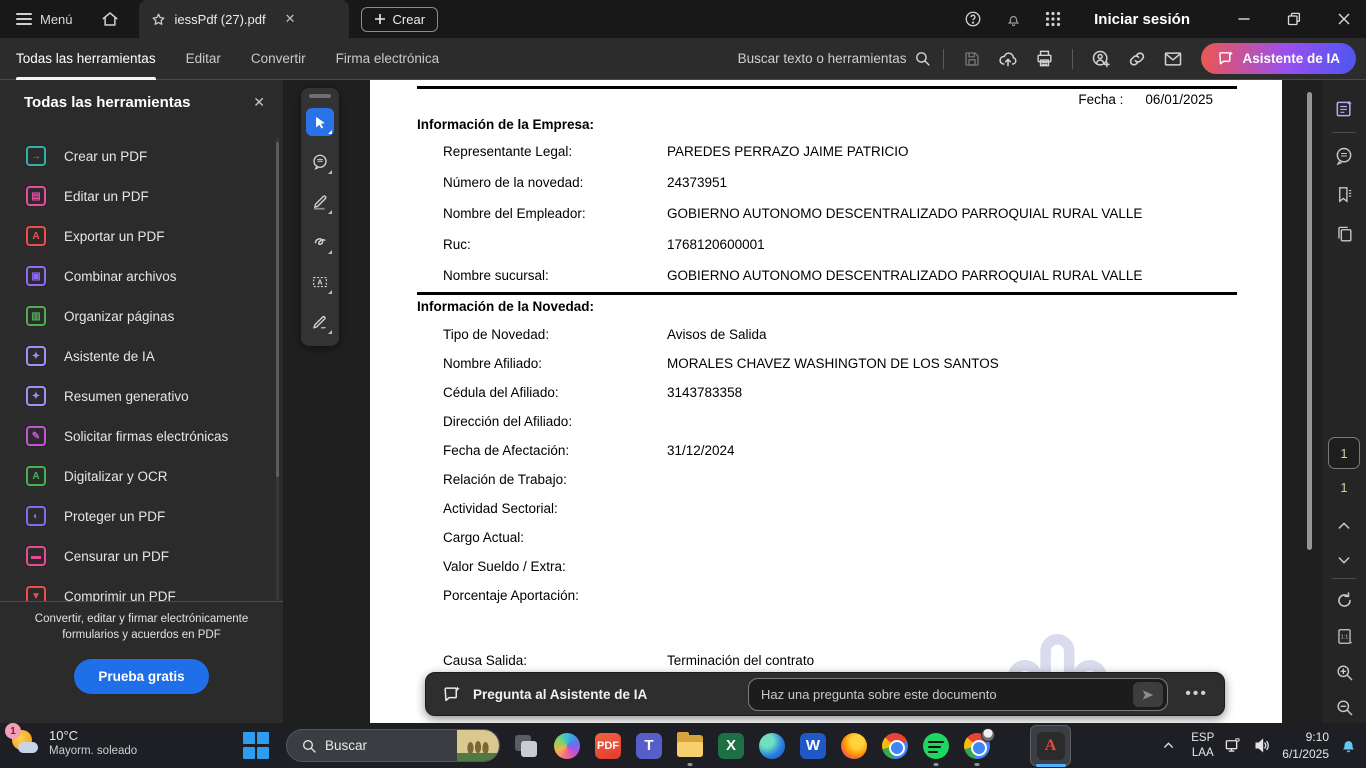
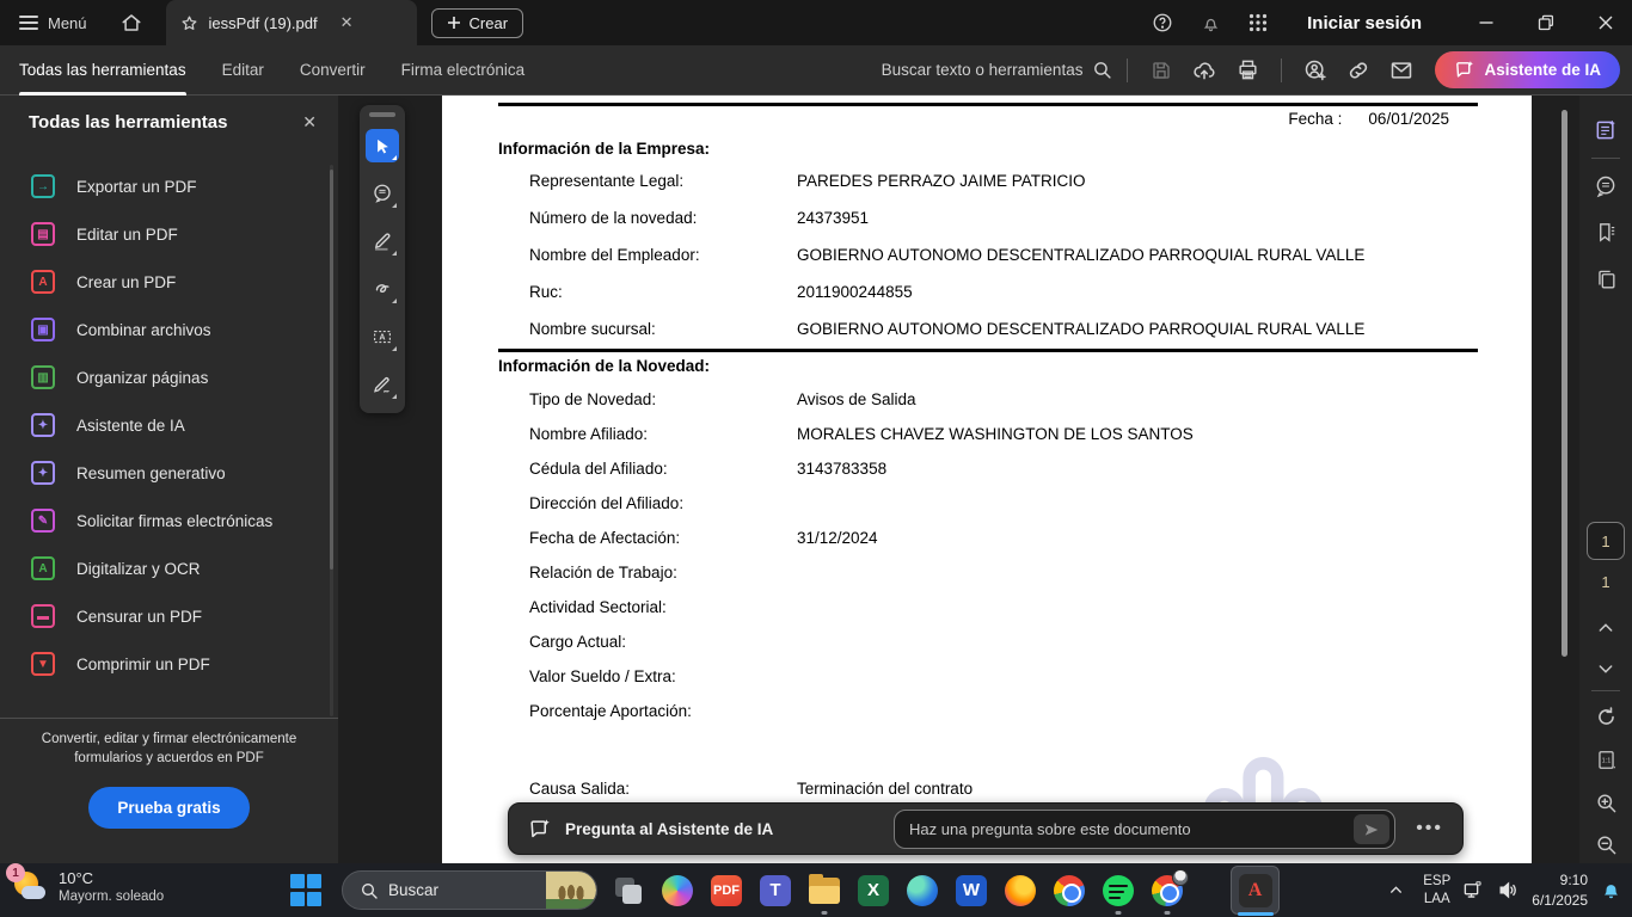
  Menú
- iessPdf (27).pdf
+ iessPdf (19).pdf
  ✕
  Crear
  Iniciar sesión
  Todas las herramientas
  Editar
  Convertir
  Firma electrónica
  Buscar texto o herramientas
  Asistente de IA
  Todas las herramientas
  ✕
  →
- Crear un PDF
+ Exportar un PDF
  ▤
  Editar un PDF
  A
- Exportar un PDF
+ Crear un PDF
  ▣
  Combinar archivos
  ▥
  Organizar páginas
  ✦
  Asistente de IA
  ✦
  Resumen generativo
  ✎
  Solicitar firmas electrónicas
  A
  Digitalizar y OCR
- ◐
- Proteger un PDF
  ▬
  Censurar un PDF
  ▼
  Comprimir un PDF
  Convertir, editar y firmar electrónicamente formularios y acuerdos en PDF
  Prueba gratis
  A
  Fecha :
  06/01/2025
  Información de la Empresa:
  Representante Legal:
  PAREDES PERRAZO JAIME PATRICIO
  Número de la novedad:
  24373951
  Nombre del Empleador:
  GOBIERNO AUTONOMO DESCENTRALIZADO PARROQUIAL RURAL VALLE
  Ruc:
- 1768120600001
+ 2011900244855
  Nombre sucursal:
  GOBIERNO AUTONOMO DESCENTRALIZADO PARROQUIAL RURAL VALLE
  Información de la Novedad:
  Tipo de Novedad:
  Avisos de Salida
  Nombre Afiliado:
  MORALES CHAVEZ WASHINGTON DE LOS SANTOS
  Cédula del Afiliado:
  3143783358
  Dirección del Afiliado:
  Fecha de Afectación:
  31/12/2024
  Relación de Trabajo:
  Actividad Sectorial:
  Cargo Actual:
  Valor Sueldo / Extra:
  Porcentaje Aportación:
  Causa Salida:
  Terminación del contrato
  1
  1
  Pregunta al Asistente de IA
  Haz una pregunta sobre este documento
  •••
  1
  10°C
  Mayorm. soleado
  Buscar
  PDF
  T
  X
  W
  A
  ESP
  LAA
  9:10
  6/1/2025
